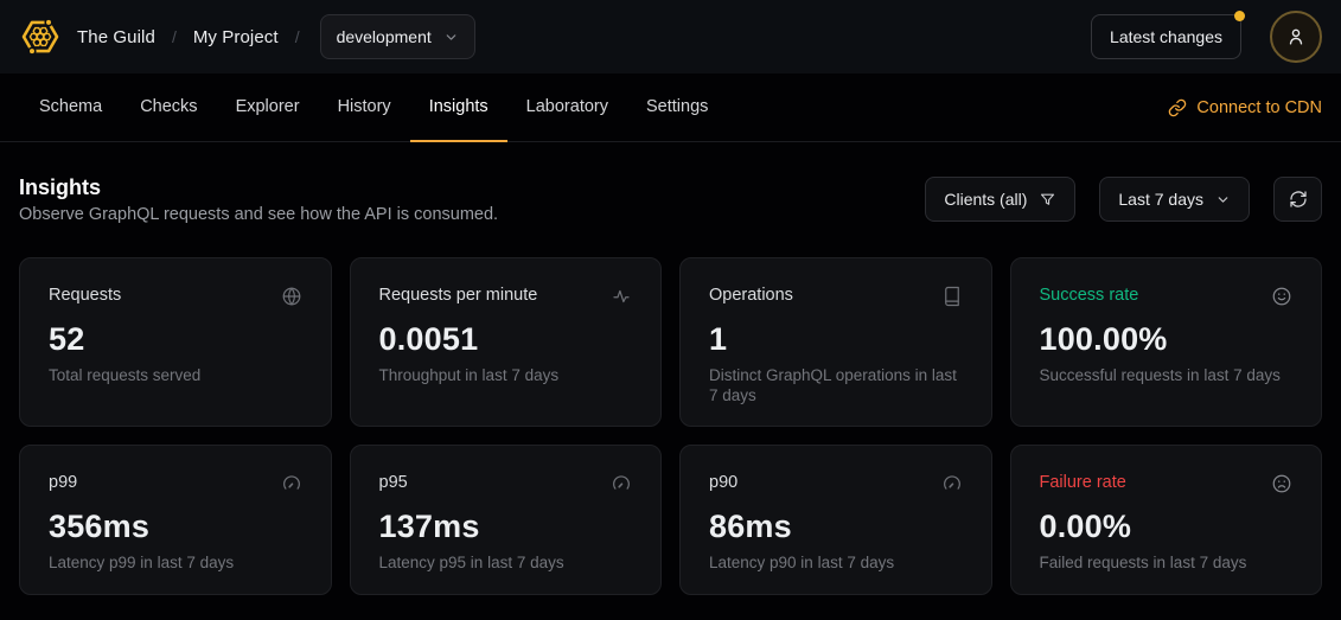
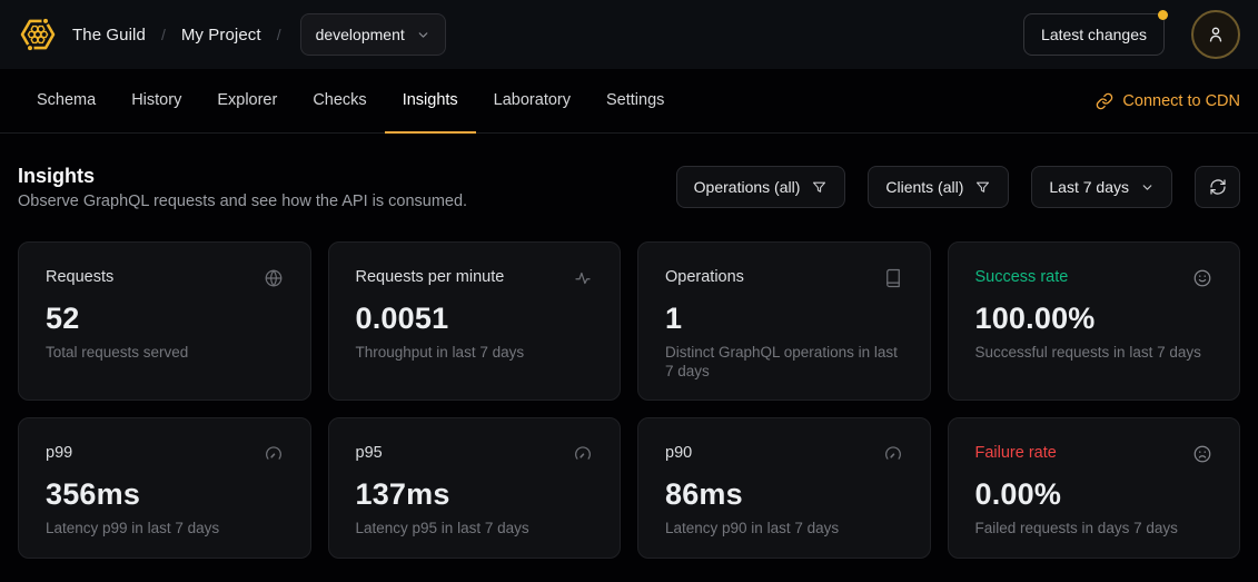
  The Guild
  /
  My Project
  /
  development
  Latest changes
  Schema
- Checks
+ History
  Explorer
- History
+ Checks
  Insights
  Laboratory
  Settings
  Connect to CDN
  Insights
  Observe GraphQL requests and see how the API is consumed.
+ Operations (all)
  Clients (all)
  Last 7 days
  Requests
  52
  Total requests served
  Requests per minute
  0.0051
  Throughput in last 7 days
  Operations
  1
  Distinct GraphQL operations in last 7 days
  Success rate
  100.00%
  Successful requests in last 7 days
  p99
  356ms
  Latency p99 in last 7 days
  p95
  137ms
  Latency p95 in last 7 days
  p90
  86ms
  Latency p90 in last 7 days
  Failure rate
  0.00%
- Failed requests in last 7 days
+ Failed requests in days 7 days
